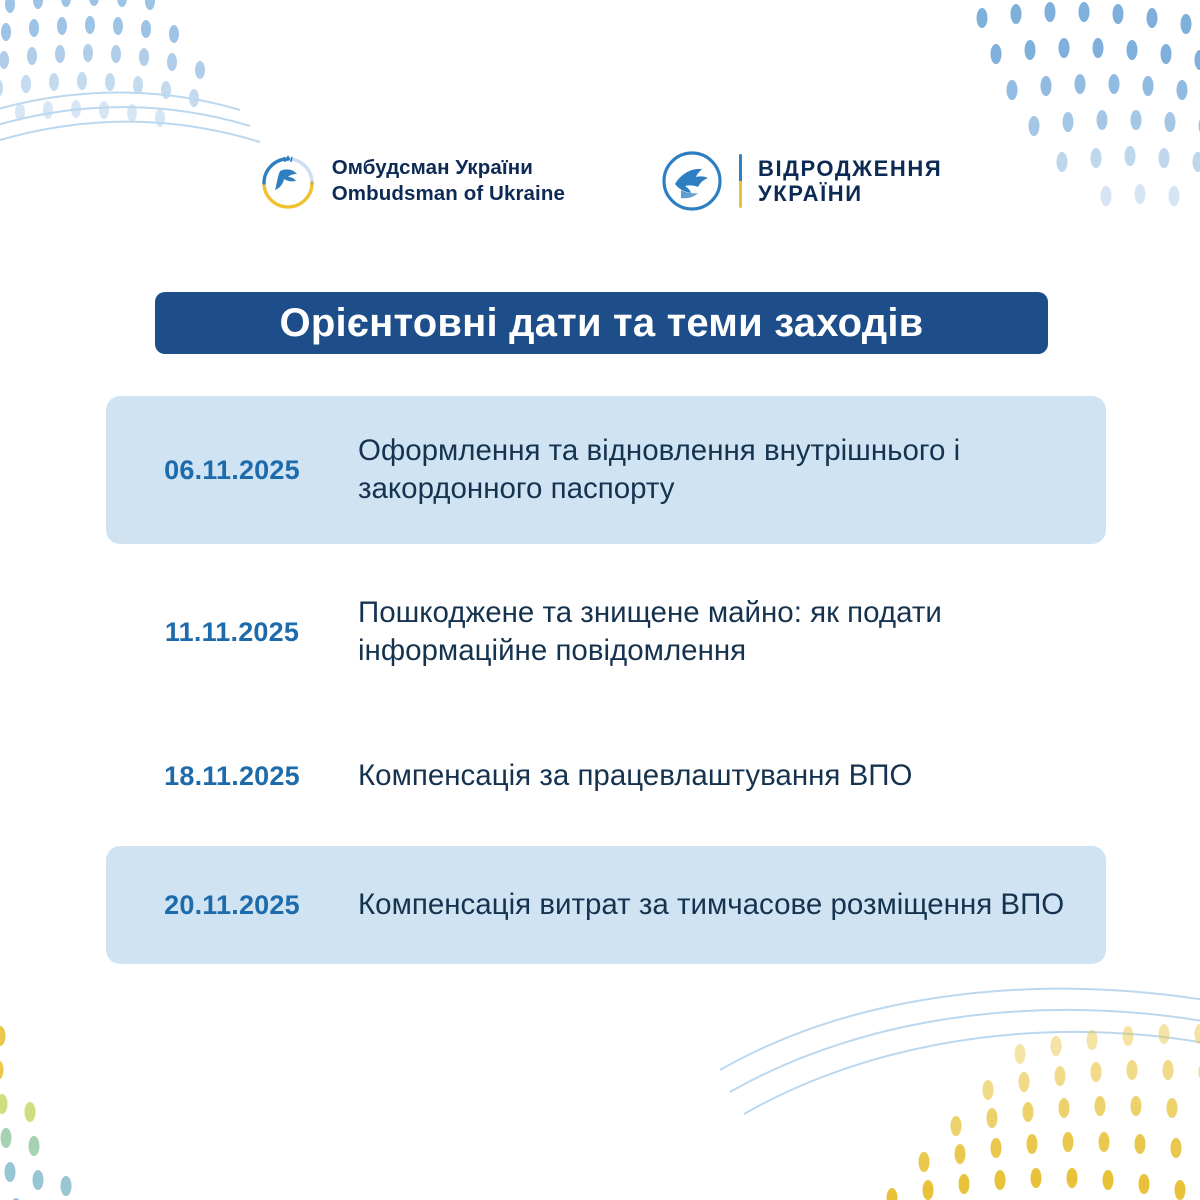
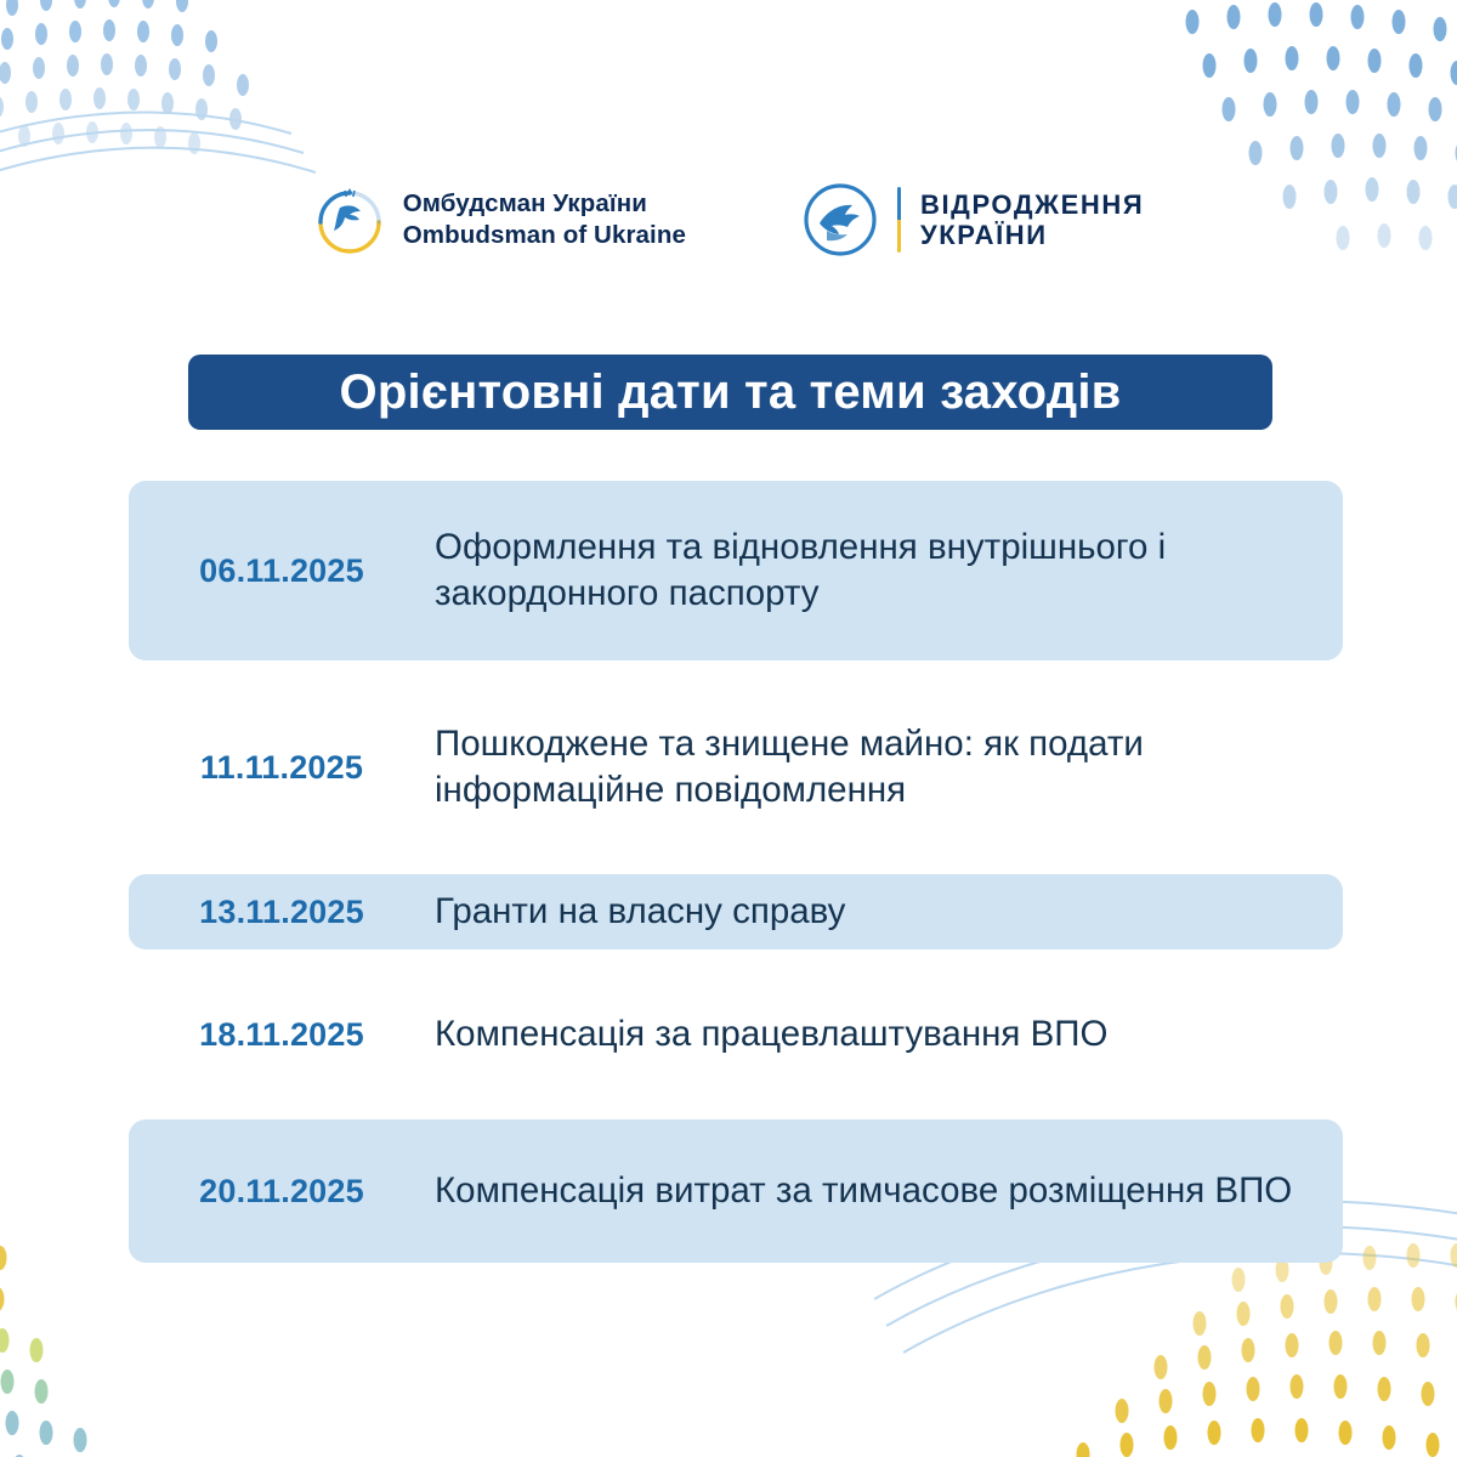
  Омбудсман України
  Ombudsman of Ukraine
  ВІДРОДЖЕННЯ
  УКРАЇНИ
  Орієнтовні дати та теми заходів
  06.11.2025
  Оформлення та відновлення внутрішнього і закордонного паспорту
  11.11.2025
  Пошкоджене та знищене майно: як подати інформаційне повідомлення
+ 13.11.2025
+ Гранти на власну справу
  18.11.2025
  Компенсація за працевлаштування ВПО
  20.11.2025
  Компенсація витрат за тимчасове розміщення ВПО
